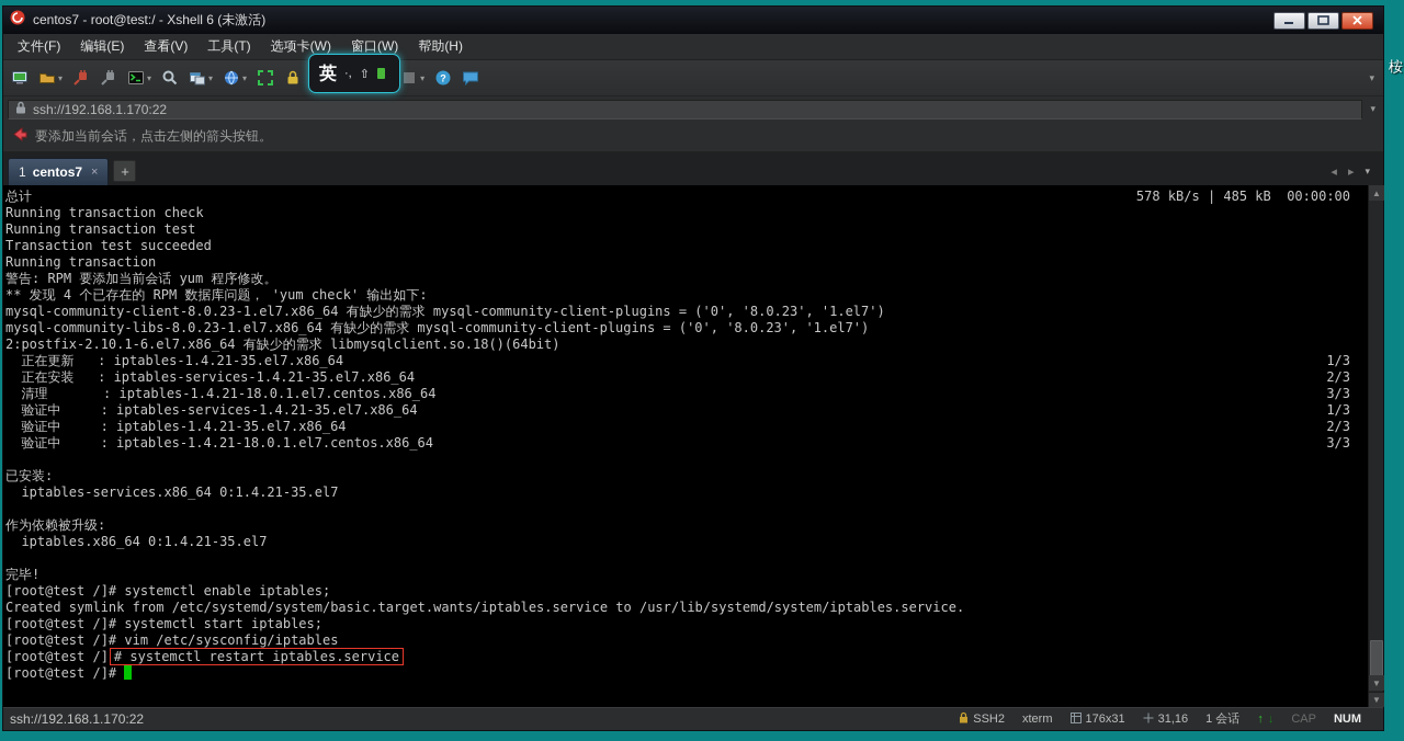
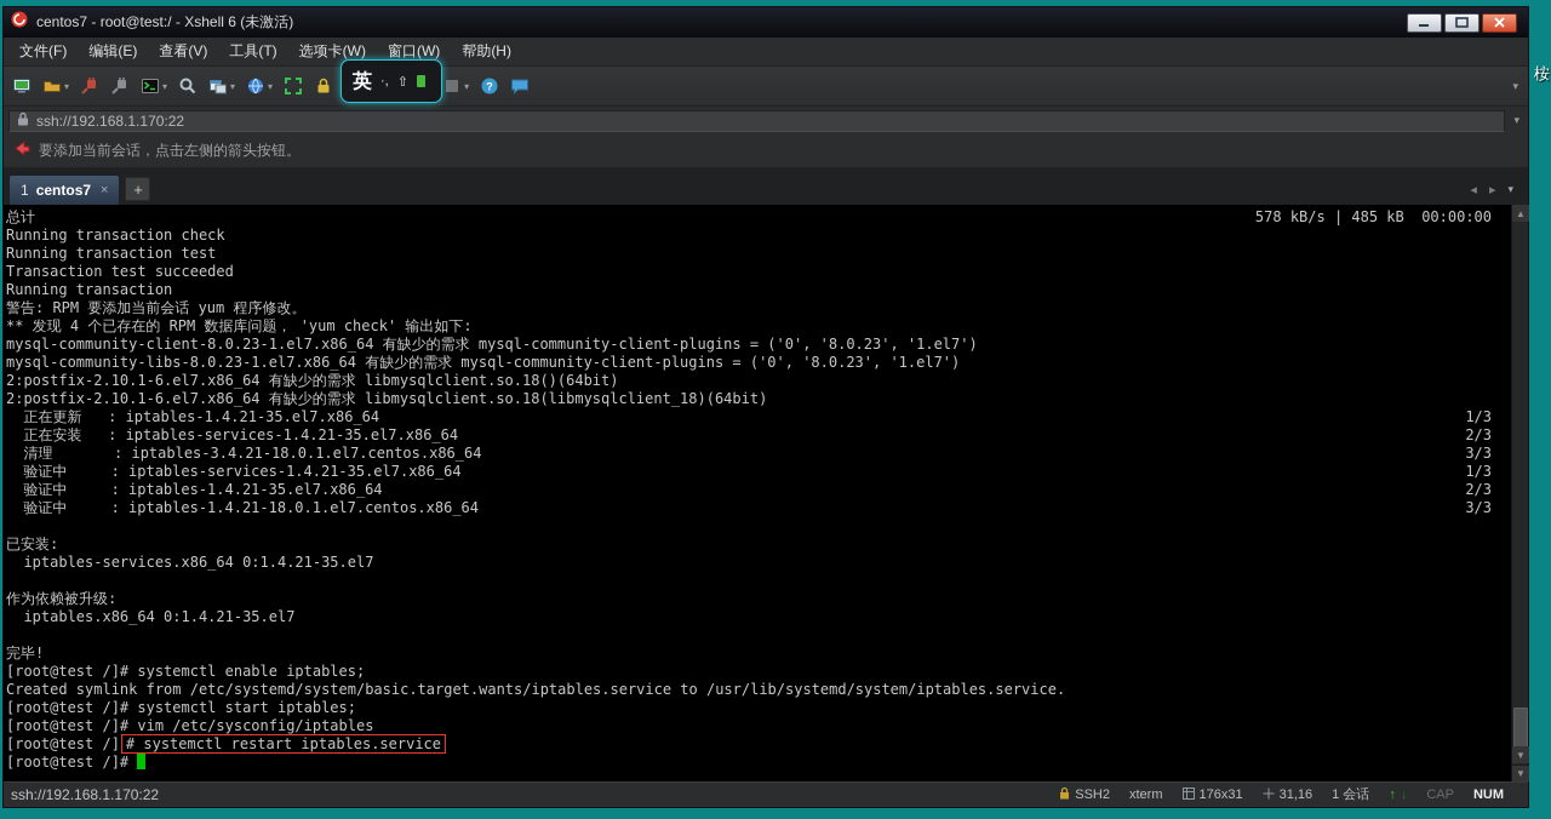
  桉
  centos7 - root@test:/ - Xshell 6 (未激活)
  文件(F)
  编辑(E)
  查看(V)
  工具(T)
  选项卡(W)
  窗口(W)
  帮助(H)
  ▾
  ▾
  ▾
  ▾
  ▾
  ?
  ▾
  ssh://192.168.1.170:22
  ▾
  要添加当前会话，点击左侧的箭头按钮。
  1
  centos7
  ×
  +
  ◂
  ▸
  ▾
  总计
  578 kB/s | 485 kB 00:00:00
  Running transaction check
  Running transaction test
  Transaction test succeeded
  Running transaction
  警告: RPM 要添加当前会话 yum 程序修改。
  ** 发现 4 个已存在的 RPM 数据库问题， 'yum check' 输出如下:
  mysql-community-client-8.0.23-1.el7.x86_64 有缺少的需求 mysql-community-client-plugins = ('0', '8.0.23', '1.el7')
  mysql-community-libs-8.0.23-1.el7.x86_64 有缺少的需求 mysql-community-client-plugins = ('0', '8.0.23', '1.el7')
  2:postfix-2.10.1-6.el7.x86_64 有缺少的需求 libmysqlclient.so.18()(64bit)
+ 2:postfix-2.10.1-6.el7.x86_64 有缺少的需求 libmysqlclient.so.18(libmysqlclient_18)(64bit)
  正在更新 : iptables-1.4.21-35.el7.x86_64
  1/3
  正在安装 : iptables-services-1.4.21-35.el7.x86_64
  2/3
- 清理 : iptables-1.4.21-18.0.1.el7.centos.x86_64
+ 清理 : iptables-3.4.21-18.0.1.el7.centos.x86_64
  3/3
  验证中 : iptables-services-1.4.21-35.el7.x86_64
  1/3
  验证中 : iptables-1.4.21-35.el7.x86_64
  2/3
  验证中 : iptables-1.4.21-18.0.1.el7.centos.x86_64
  3/3
  已安装:
  iptables-services.x86_64 0:1.4.21-35.el7
  作为依赖被升级:
  iptables.x86_64 0:1.4.21-35.el7
  完毕!
  [root@test /]# systemctl enable iptables;
  Created symlink from /etc/systemd/system/basic.target.wants/iptables.service to /usr/lib/systemd/system/iptables.service.
  [root@test /]# systemctl start iptables;
  [root@test /]# vim /etc/sysconfig/iptables
  [root@test /] # systemctl restart iptables.service
  [root@test /]#
  ▲
  ▼
  ▼
  ssh://192.168.1.170:22
  SSH2
  xterm
  176x31
  31,16
  1 会话
  ↑
  ↓
  CAP
  NUM
  英
  ·,
  ⇧
